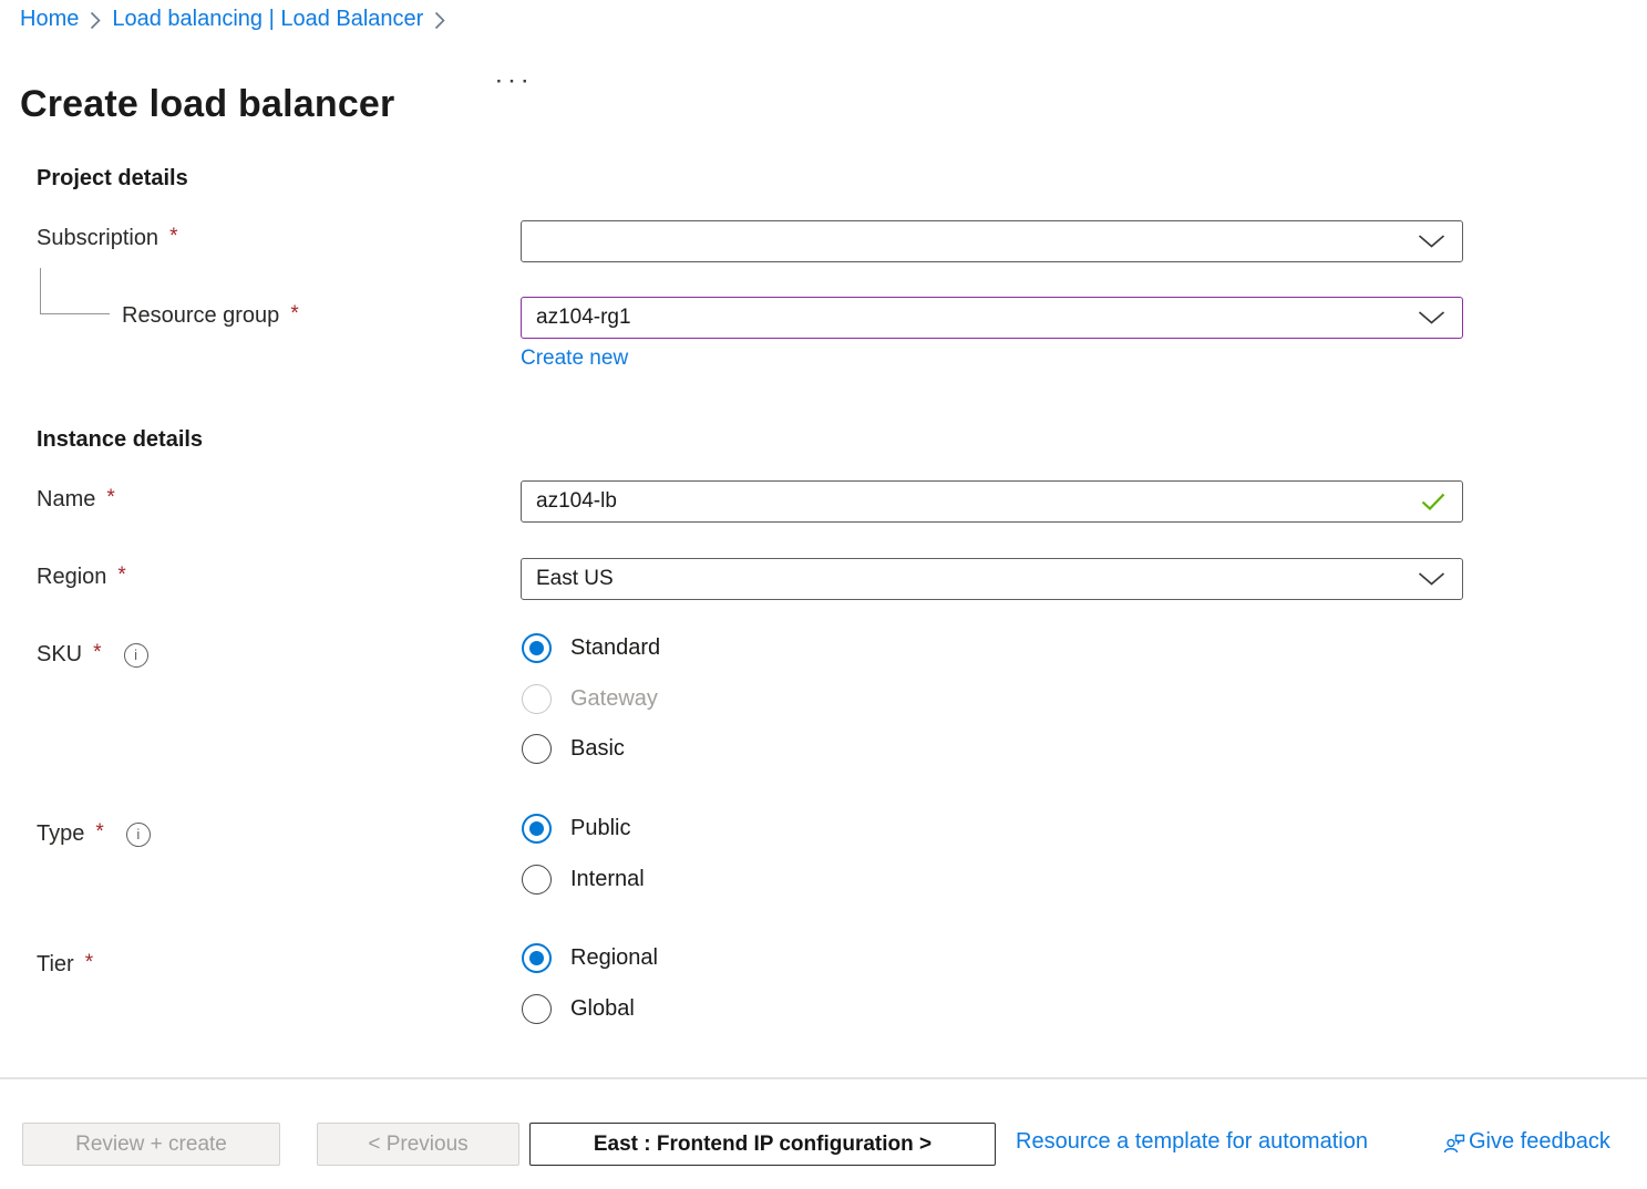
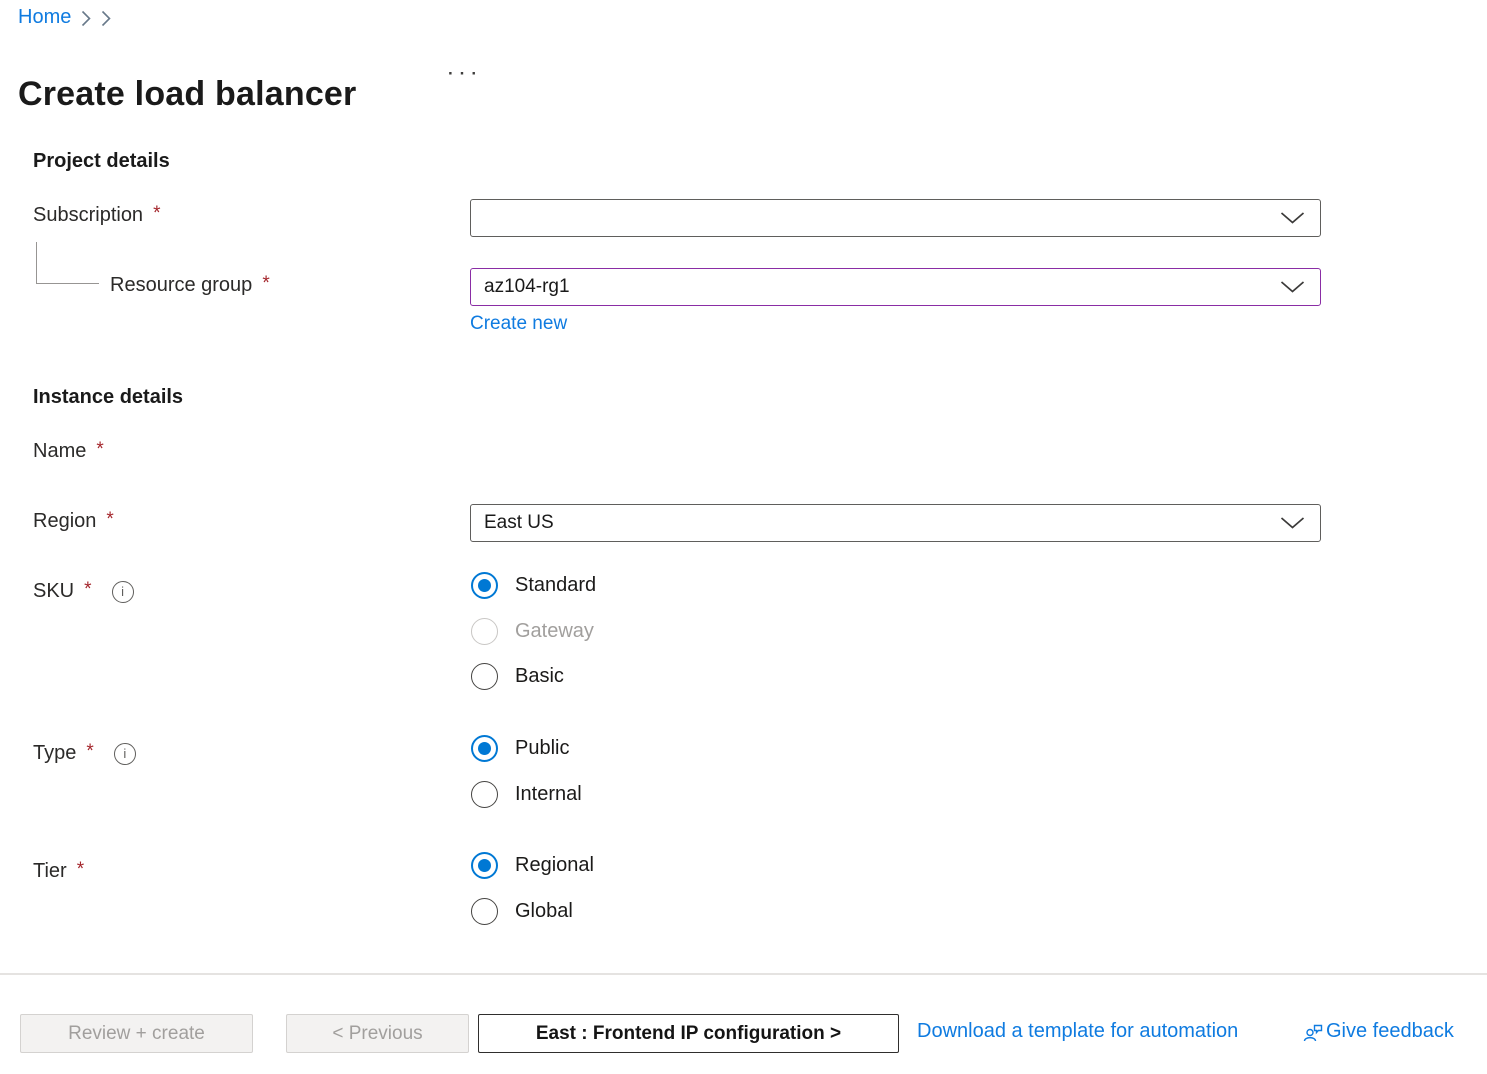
  Home
- Load balancing | Load Balancer
  Create load balancer
  ···
  Project details
  Subscription
  *
  Resource group
  *
  az104-rg1
  Create new
  Instance details
  Name
  *
- az104-lb
  Region
  *
  East US
  SKU
  *
  i
  Standard
  Gateway
  Basic
  Type
  *
  i
  Public
  Internal
  Tier
  *
  Regional
  Global
  Review + create
  < Previous
  East : Frontend IP configuration >
- Resource a template for automation
+ Download a template for automation
  Give feedback
